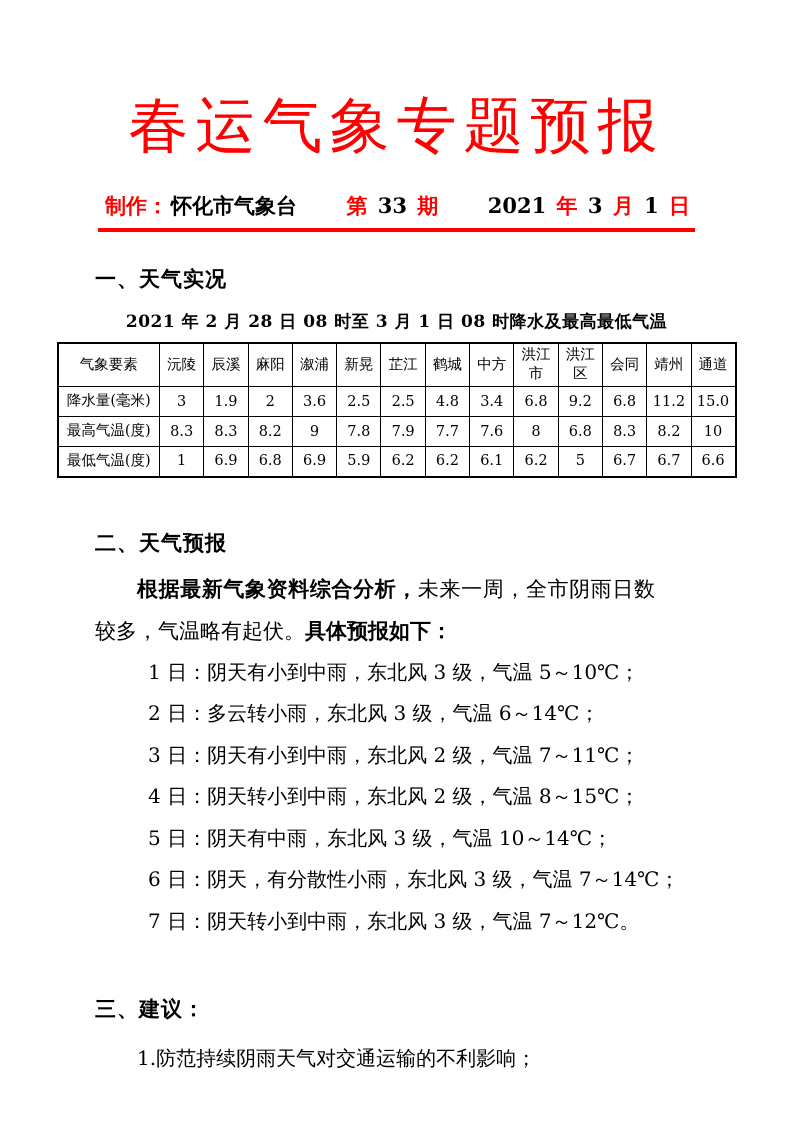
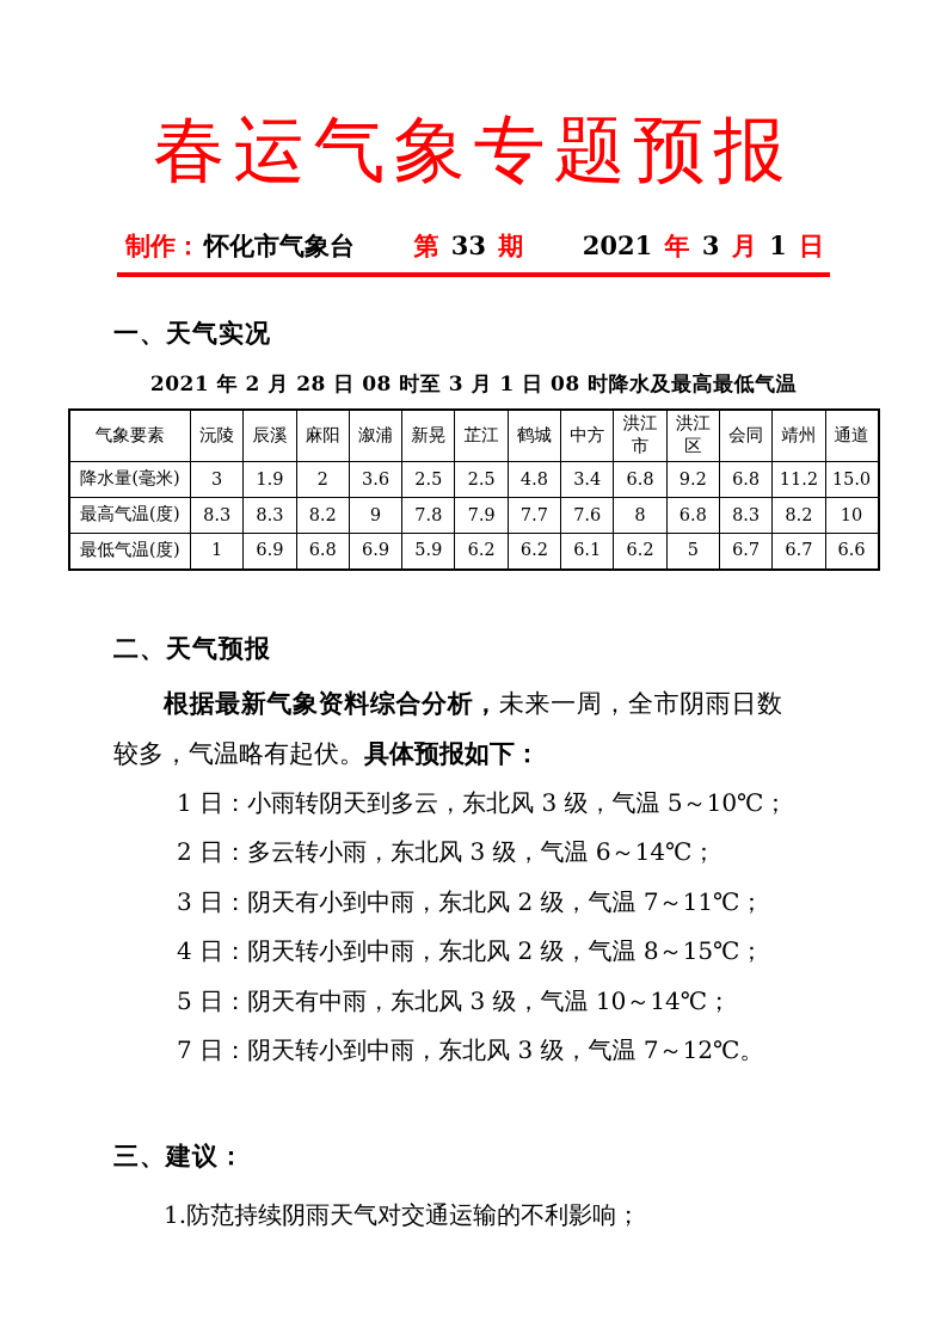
  春运气象专题预报
  制作：怀化市气象台
  第 33 期
  2021 年 3 月 1 日
  一、天气实况
  2021 年 2 月 28 日 08 时至 3 月 1 日 08 时降水及最高最低气温
  气象要素	沅陵	辰溪	麻阳	溆浦	新晃	芷江	鹤城	中方	洪江市	洪江区	会同	靖州	通道
  降水量(毫米)	3	1.9	2	3.6	2.5	2.5	4.8	3.4	6.8	9.2	6.8	11.2	15.0
  最高气温(度)	8.3	8.3	8.2	9	7.8	7.9	7.7	7.6	8	6.8	8.3	8.2	10
  最低气温(度)	1	6.9	6.8	6.9	5.9	6.2	6.2	6.1	6.2	5	6.7	6.7	6.6
  二、天气预报
  根据最新气象资料综合分析，未来一周，全市阴雨日数较多，气温略有起伏。具体预报如下：
- 1 日：阴天有小到中雨，东北风 3 级，气温 5～10℃；
+ 1 日：小雨转阴天到多云，东北风 3 级，气温 5～10℃；
  2 日：多云转小雨，东北风 3 级，气温 6～14℃；
  3 日：阴天有小到中雨，东北风 2 级，气温 7～11℃；
  4 日：阴天转小到中雨，东北风 2 级，气温 8～15℃；
  5 日：阴天有中雨，东北风 3 级，气温 10～14℃；
- 6 日：阴天，有分散性小雨，东北风 3 级，气温 7～14℃；
  7 日：阴天转小到中雨，东北风 3 级，气温 7～12℃。
  三、建议：
  1.防范持续阴雨天气对交通运输的不利影响；
